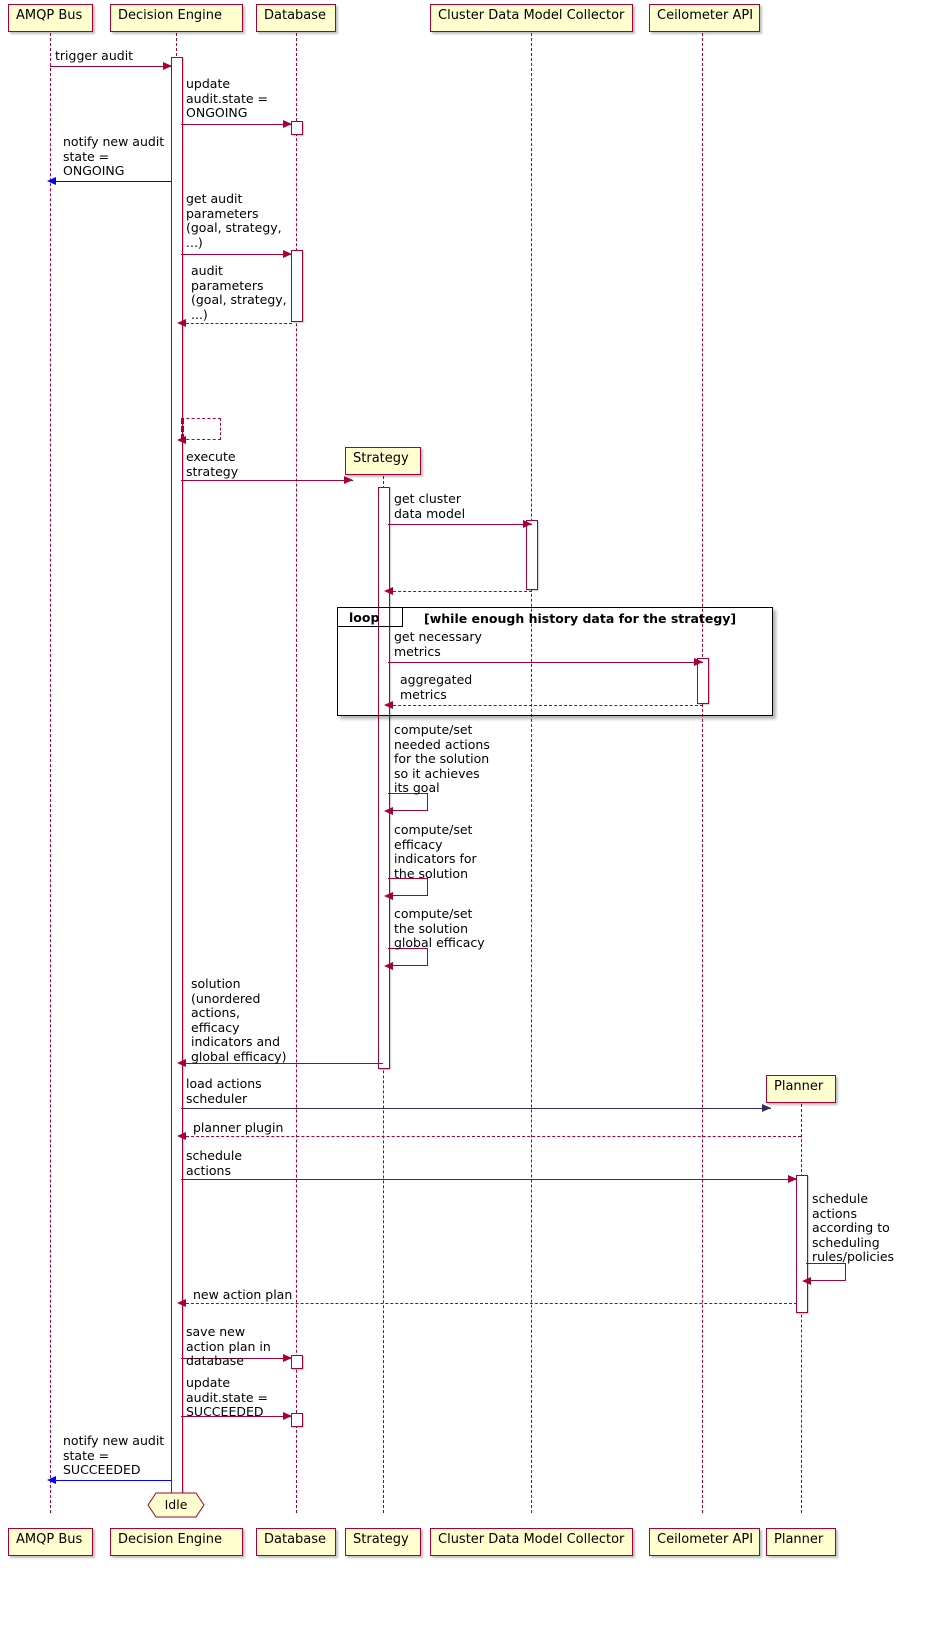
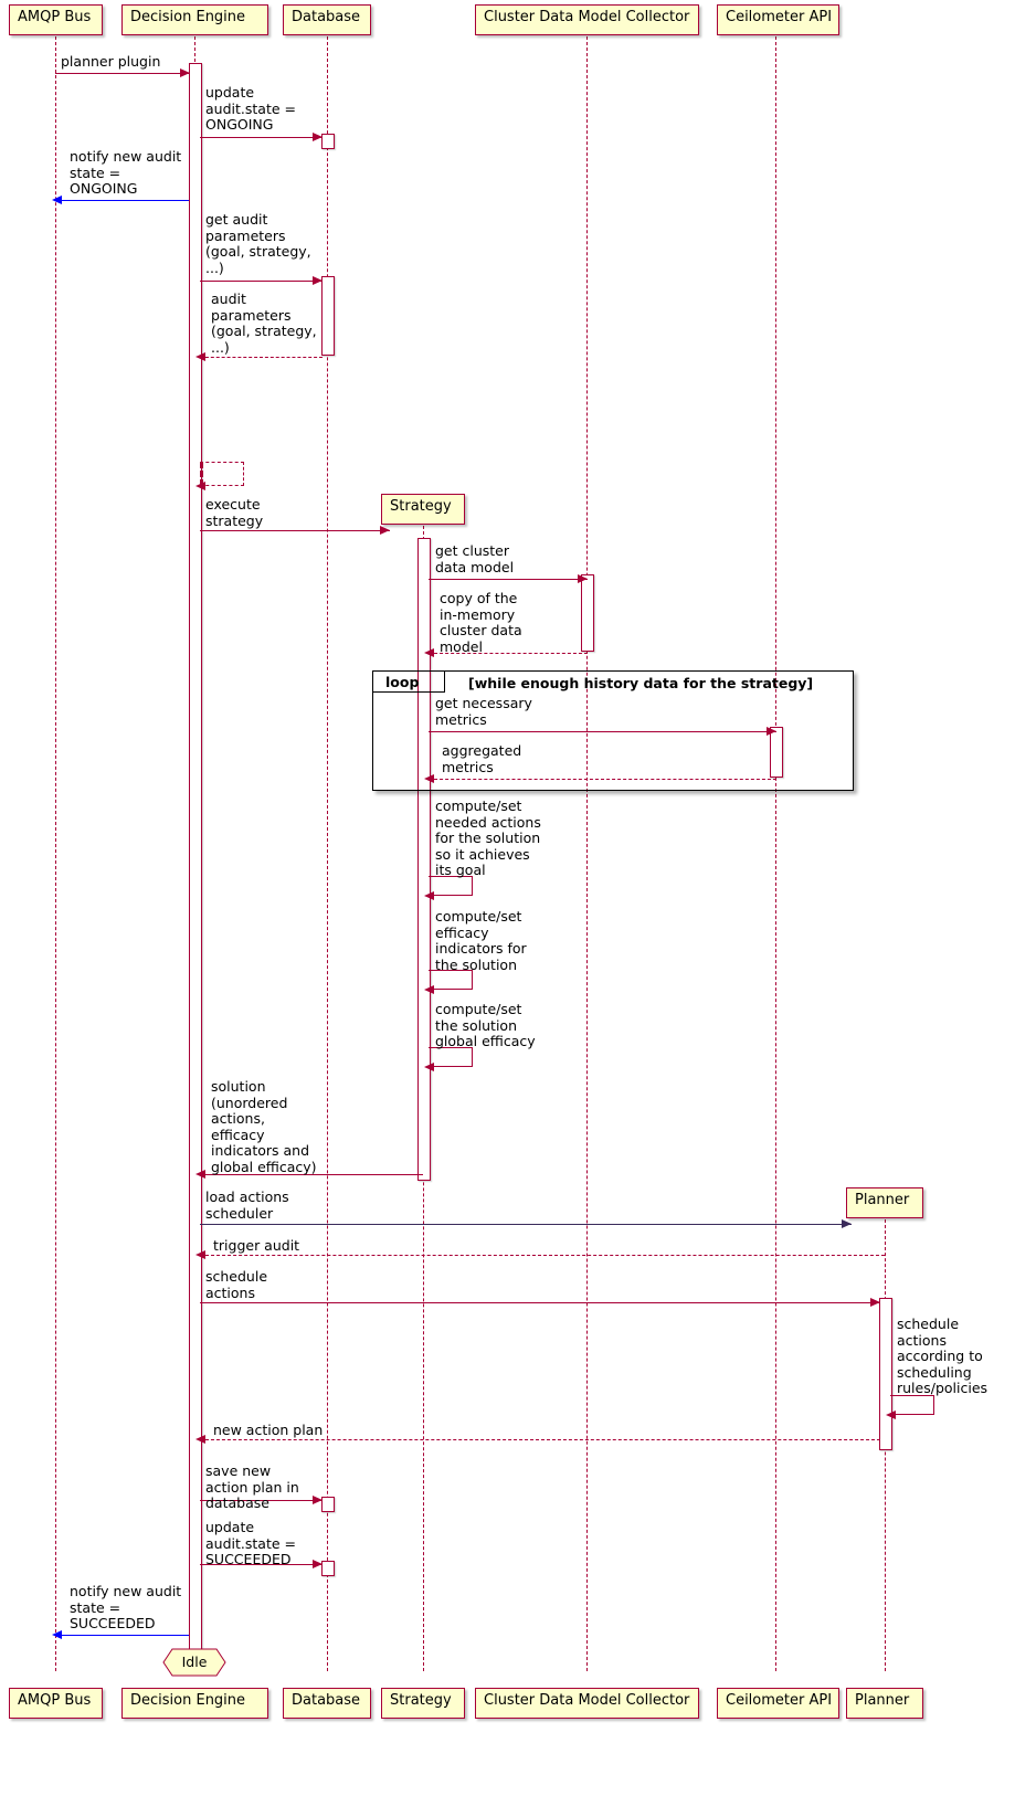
  AMQP Bus
  Decision Engine
  Database
  Cluster Data Model Collector
  Ceilometer API
  Strategy
  Planner
- trigger audit
+ planner plugin
  update
  audit.state =
  ONGOING
  notify new audit
  state =
  ONGOING
  get audit
  parameters
  (goal, strategy,
  ...)
  audit
  parameters
  (goal, strategy,
  ...)
  execute
  strategy
  get cluster
  data model
+ copy of the
+ in-memory
+ cluster data
+ model
  loop
  [while enough history data for the strategy]
  get necessary
  metrics
  aggregated
  metrics
  compute/set
  needed actions
  for the solution
  so it achieves
  its goal
  compute/set
  efficacy
  indicators for
  the solution
  compute/set
  the solution
  global efficacy
  solution
  (unordered
  actions,
  efficacy
  indicators and
  global efficacy)
  load actions
  scheduler
- planner plugin
+ trigger audit
  schedule
  actions
  schedule
  actions
  according to
  scheduling
  rules/policies
  new action plan
  save new
  action plan in
  database
  update
  audit.state =
  SUCCEEDED
  notify new audit
  state =
  SUCCEEDED
  Idle
  AMQP Bus
  Decision Engine
  Database
  Strategy
  Cluster Data Model Collector
  Ceilometer API
  Planner
